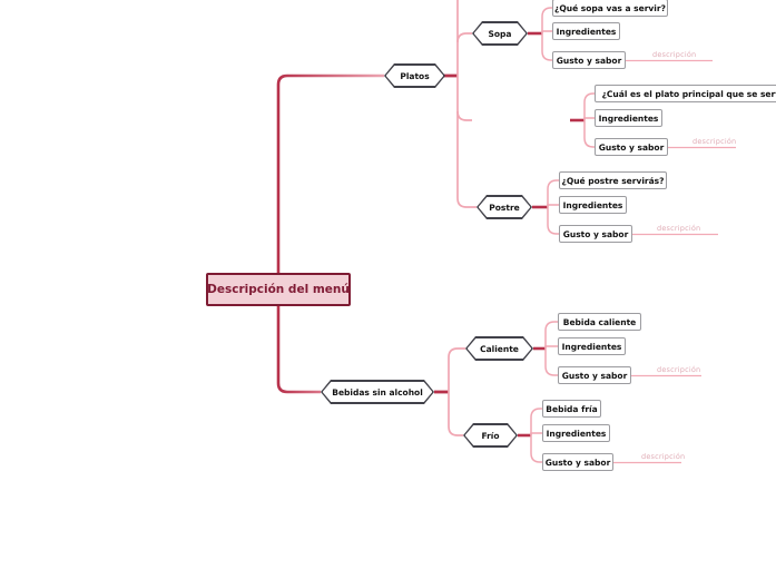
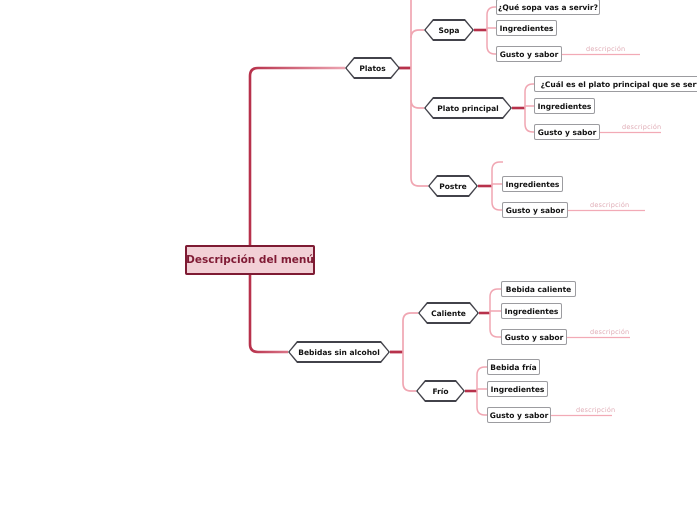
  Descripción del menú
  Platos
  Sopa
+ Plato principal
  Postre
  Bebidas sin alcohol
  Caliente
  Frío
  ¿Qué sopa vas a servir?
  Ingredientes
  Gusto y sabor
  descripción
  ¿Cuál es el plato principal que se ser
  Ingredientes
  Gusto y sabor
  descripción
- ¿Qué postre servirás?
  Ingredientes
  Gusto y sabor
  descripción
  Bebida caliente
  Ingredientes
  Gusto y sabor
  descripción
  Bebida fría
  Ingredientes
  Gusto y sabor
  descripción
